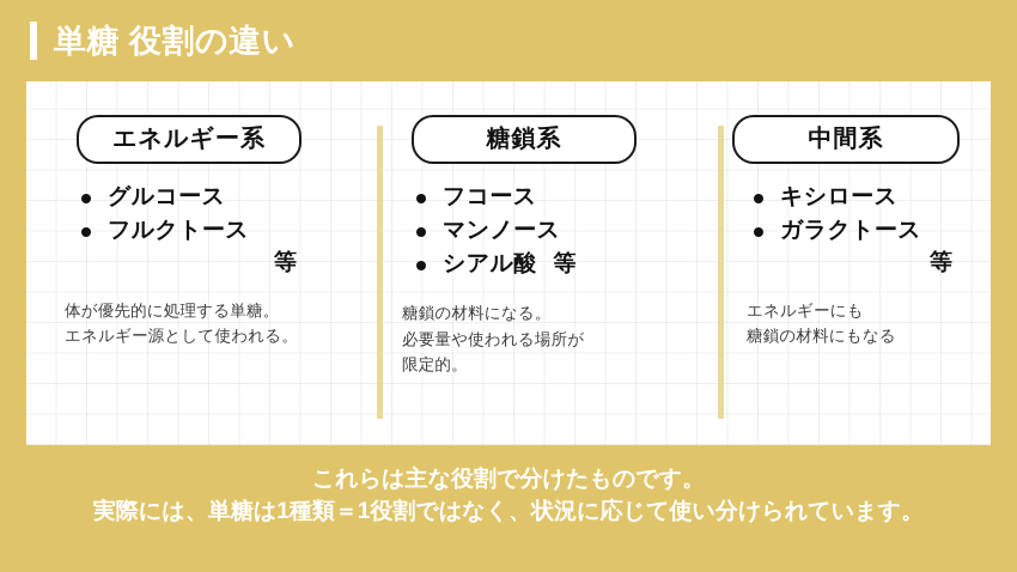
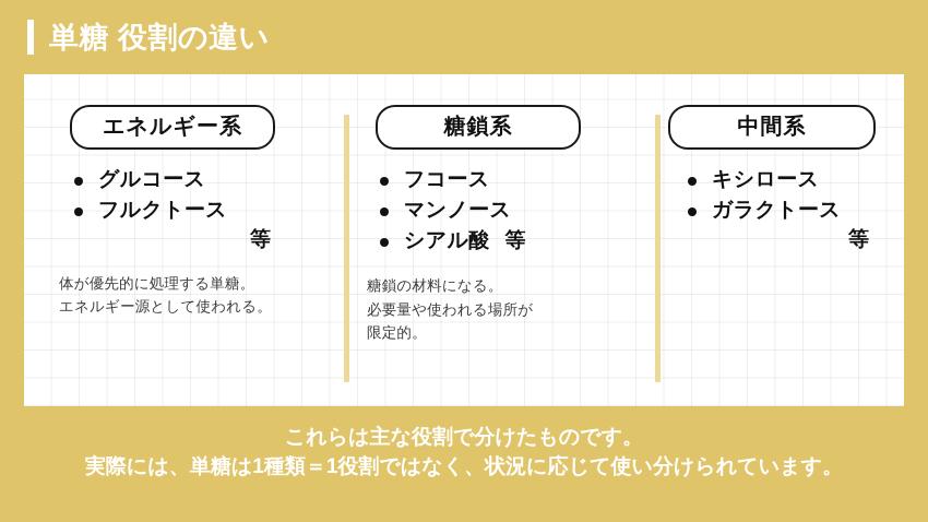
  単糖 役割の違い
  エネルギー系
  グルコース
  フルクトース
  等
  体が優先的に処理する単糖。
  エネルギー源として使われる。
  糖鎖系
  フコース
  マンノース
  シアル酸 等
  糖鎖の材料になる。
  必要量や使われる場所が
  限定的。
  中間系
  キシロース
  ガラクトース
  等
- エネルギーにも
- 糖鎖の材料にもなる
  これらは主な役割で分けたものです。
  実際には、単糖は1種類＝1役割ではなく、状況に応じて使い分けられています。
